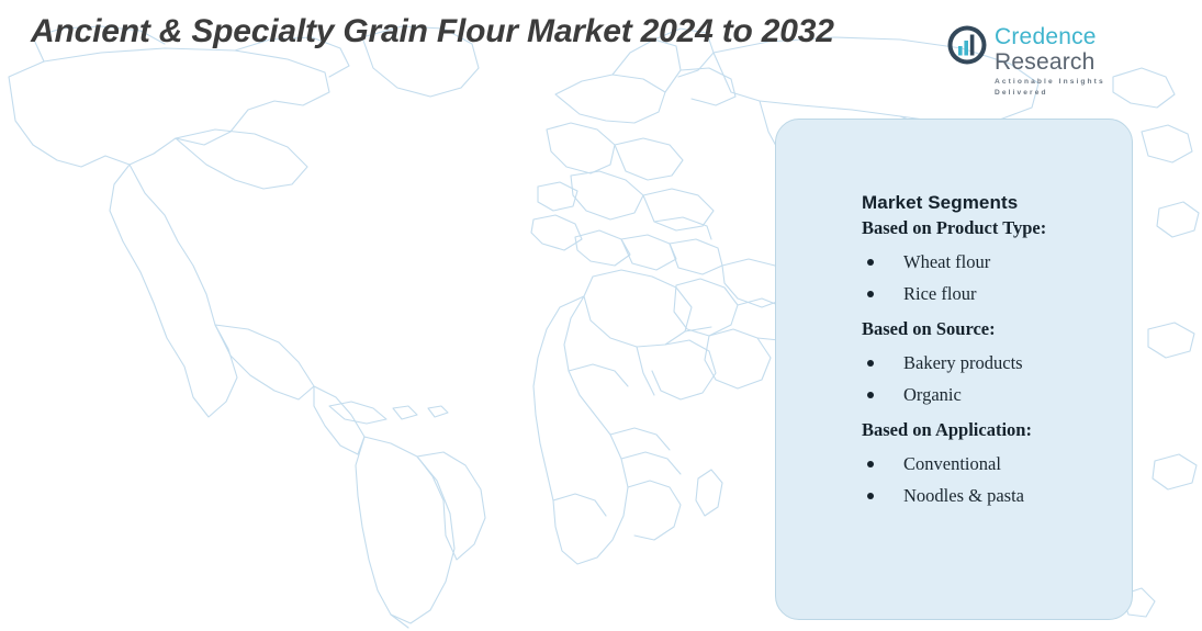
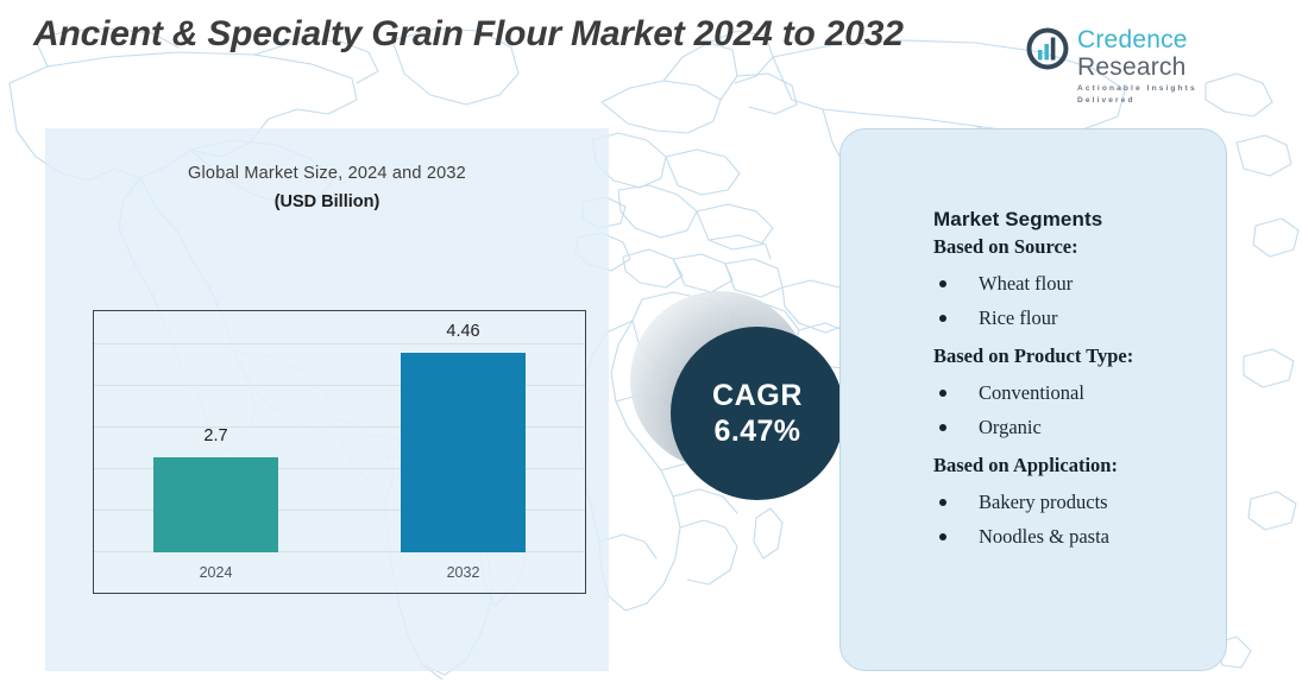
  Ancient & Specialty Grain Flour Market 2024 to 2032
  Credence Research
+ Global Market Size, 2024 and 2032
+ (USD Billion)
+ 2.7
+ 2024
+ 4.46
+ 2032
+ CAGR
+ 6.47%
  Market Segments
- Based on Product Type:
+ Based on Source:
  Wheat flour
  Rice flour
- Based on Source:
+ Based on Product Type:
- Bakery products
+ Conventional
  Organic
  Based on Application:
- Conventional
+ Bakery products
  Noodles & pasta
